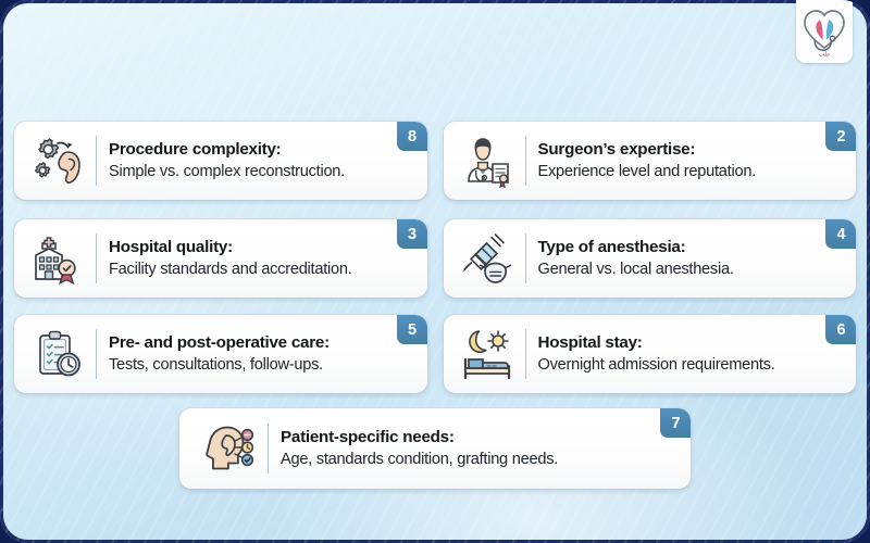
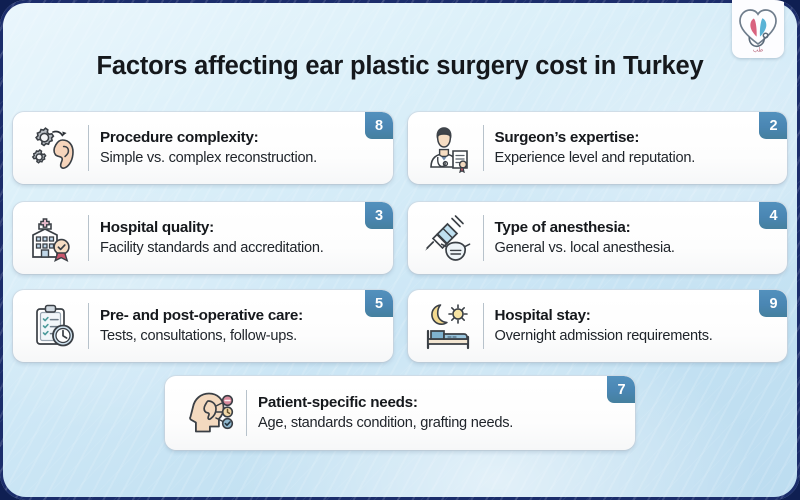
+ Factors affecting ear plastic surgery cost in Turkey
  Procedure complexity:
  Simple vs. complex reconstruction.
  8
  Surgeon’s expertise:
  Experience level and reputation.
  2
  Hospital quality:
  Facility standards and accreditation.
  3
  Type of anesthesia:
  General vs. local anesthesia.
  4
  Pre- and post-operative care:
  Tests, consultations, follow-ups.
  5
  Hospital stay:
  Overnight admission requirements.
- 6
+ 9
  Patient-specific needs:
  Age, standards condition, grafting needs.
  7
